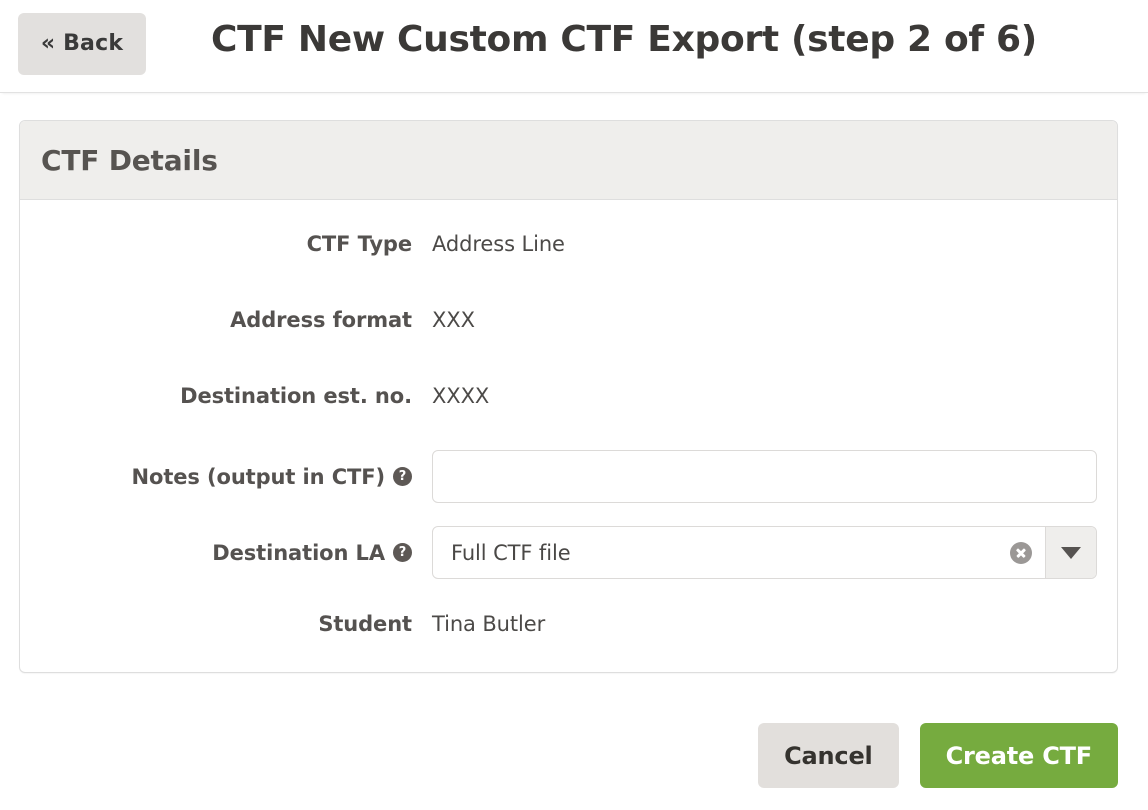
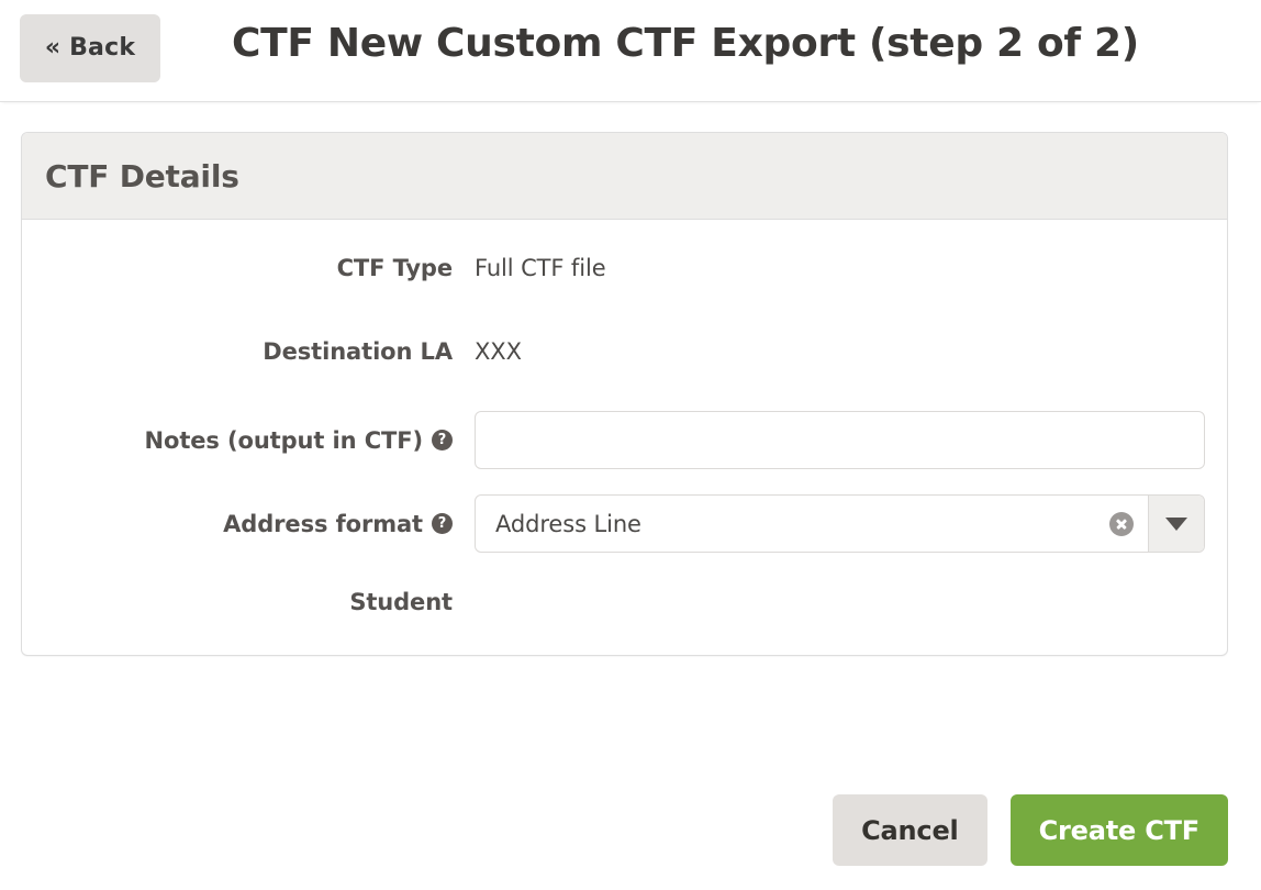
  « Back
- CTF New Custom CTF Export (step 2 of 6)
+ CTF New Custom CTF Export (step 2 of 2)
  CTF Details
  CTF Type
- Address Line
+ Full CTF file
- Address format
+ Destination LA
  XXX
- Destination est. no.
- XXXX
  Notes (output in CTF)
  ?
- Destination LA
+ Address format
  ?
- Full CTF file
+ Address Line
  Student
- Tina Butler
  Cancel
  Create CTF
